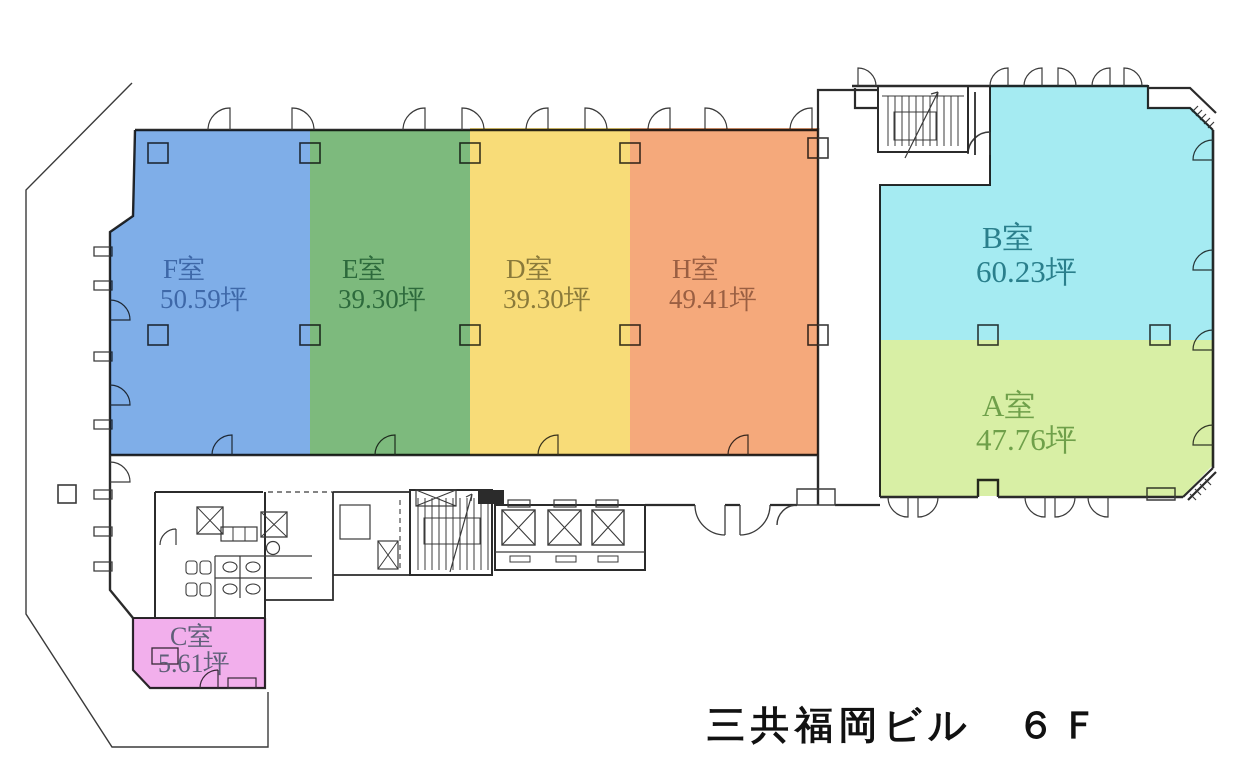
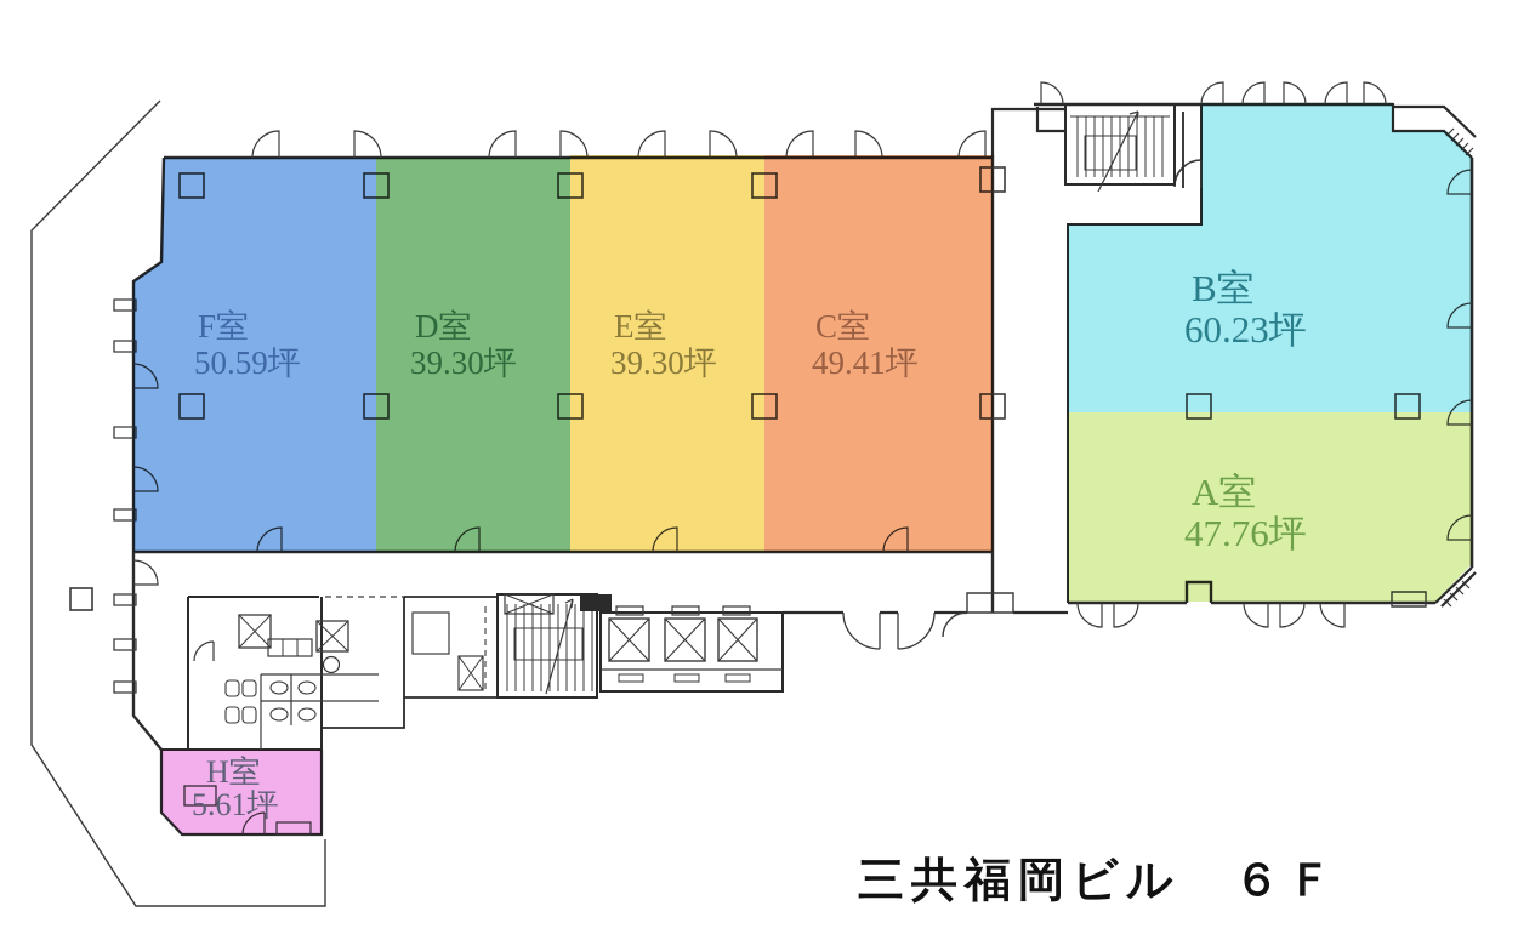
  F室
  50.59坪
- E室
+ D室
  39.30坪
- D室
+ E室
  39.30坪
- H室
+ C室
  49.41坪
  B室
  60.23坪
  A室
  47.76坪
- C室
+ H室
  5.61坪
  三共福岡ビル ６Ｆ
